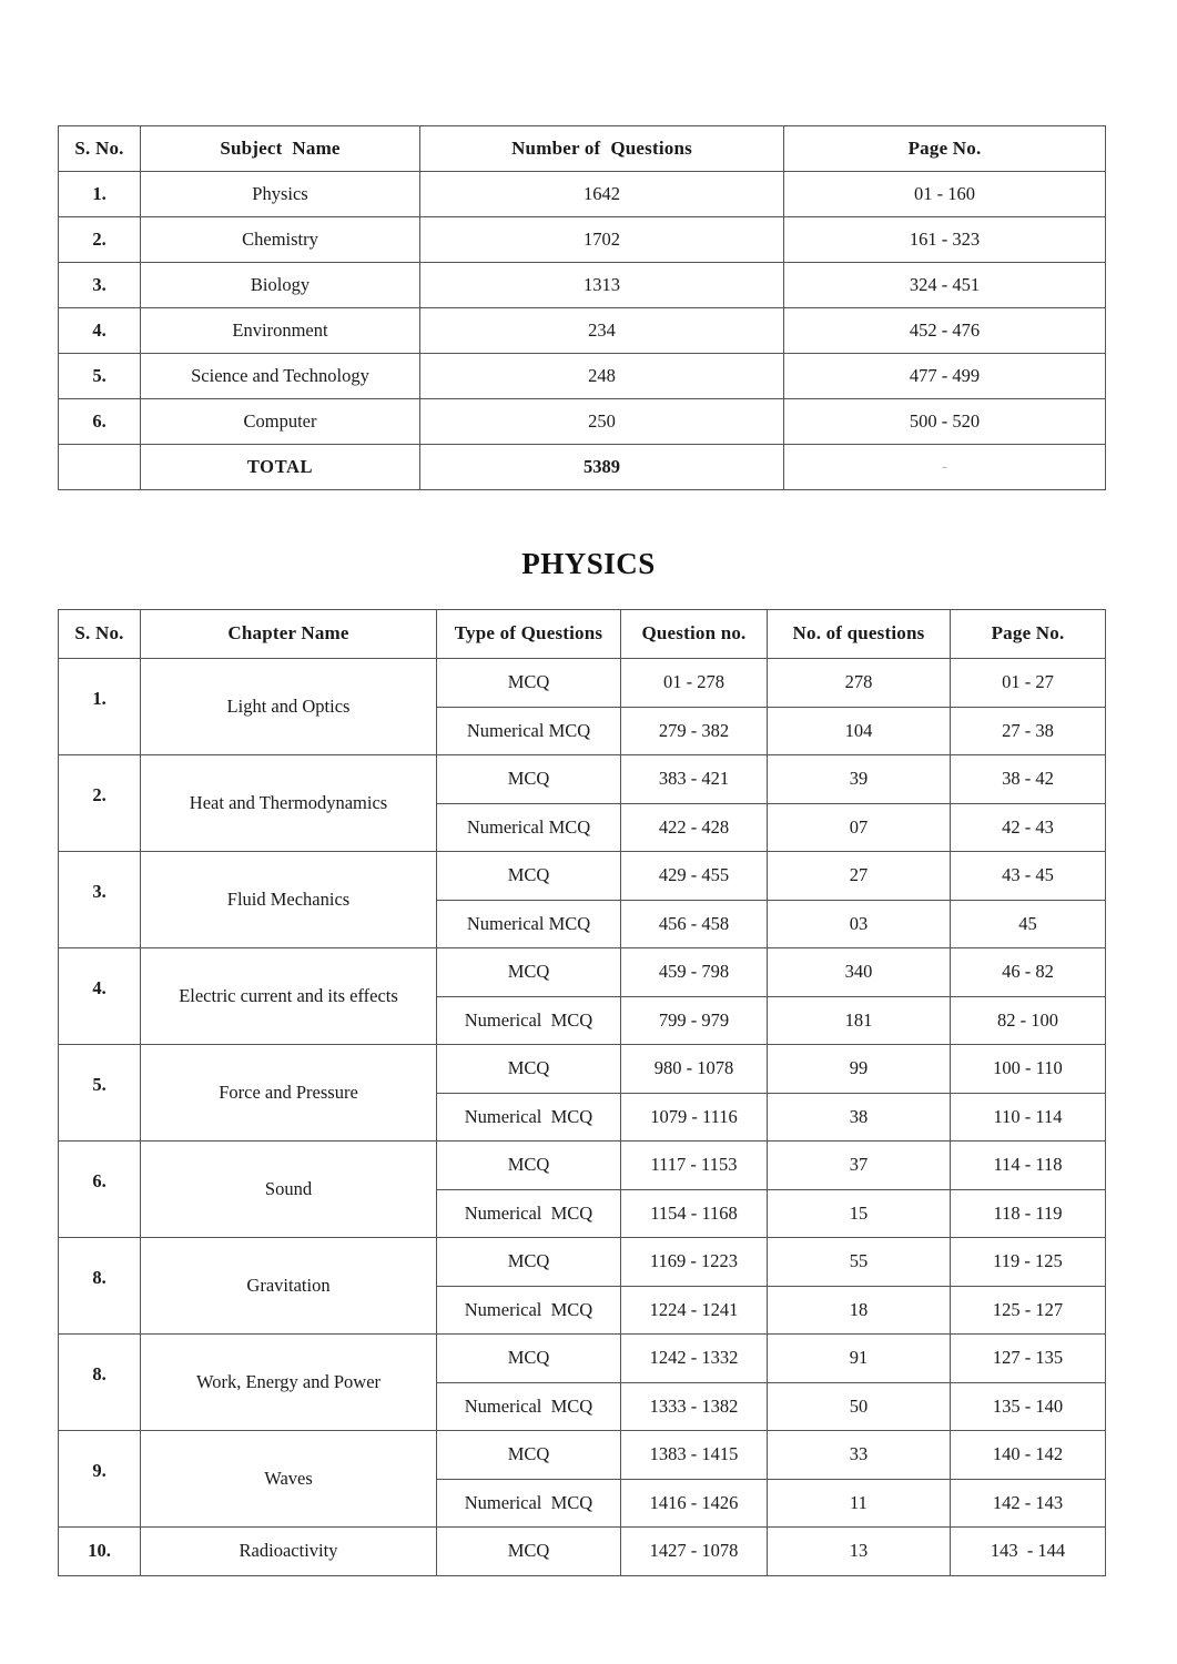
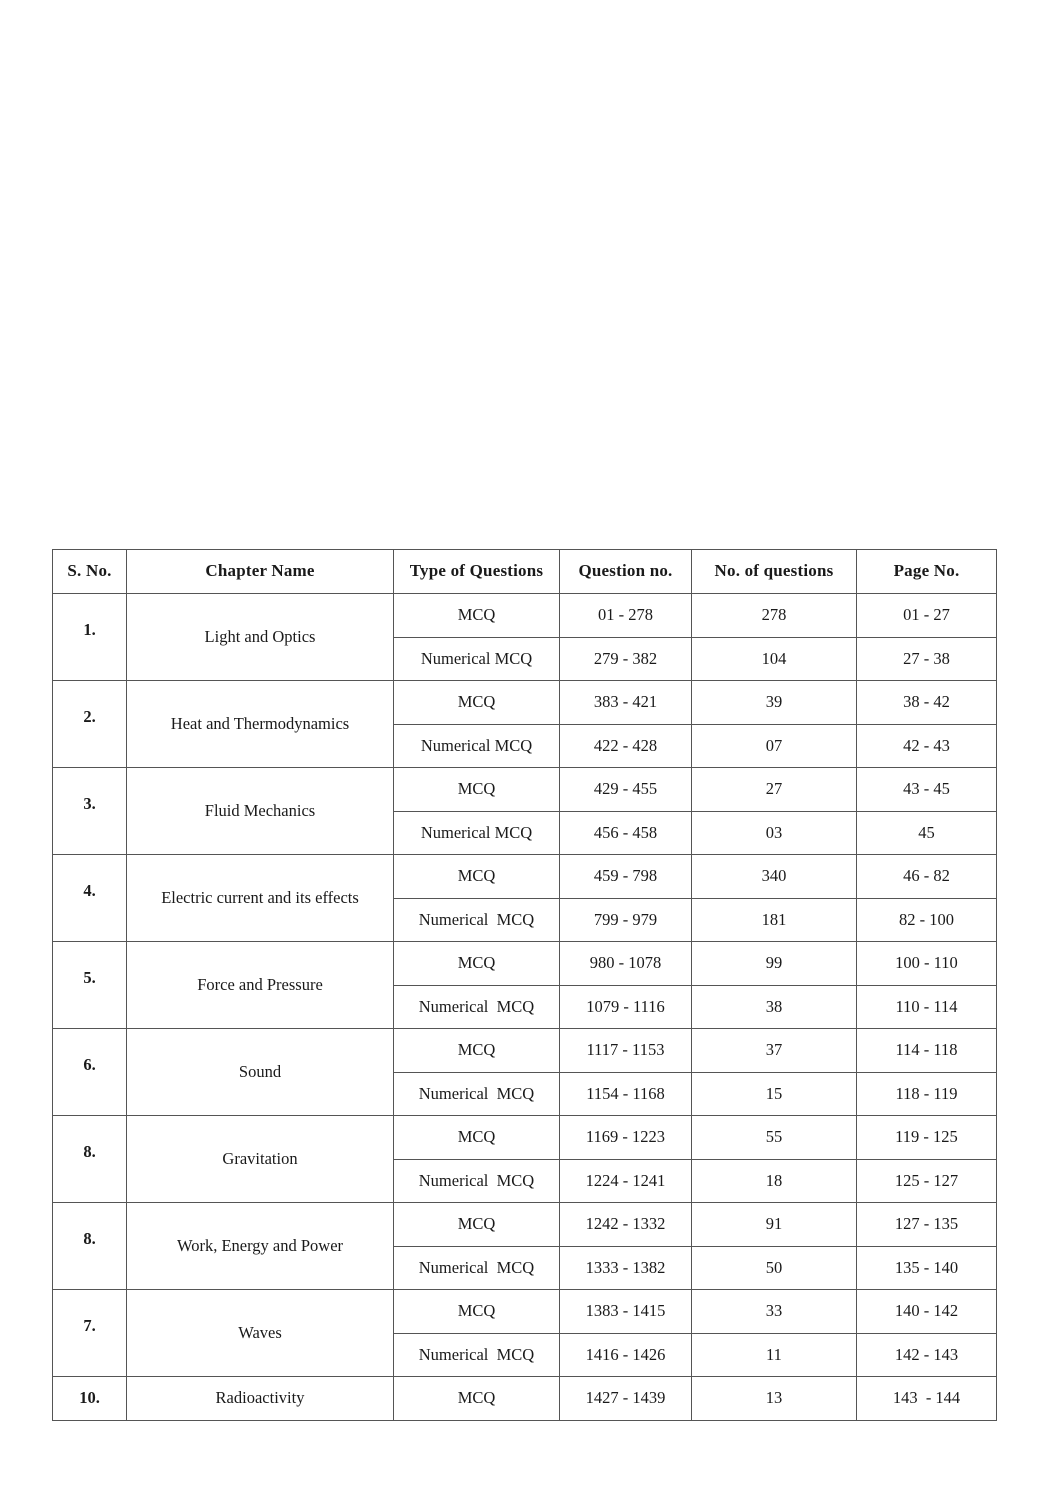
- S. No.	Subject Name	Number of Questions	Page No.
- 1.	Physics	1642	01 - 160
- 2.	Chemistry	1702	161 - 323
- 3.	Biology	1313	324 - 451
- 4.	Environment	234	452 - 476
- 5.	Science and Technology	248	477 - 499
- 6.	Computer	250	500 - 520
- 	TOTAL	5389	-
- PHYSICS
  S. No.	Chapter Name	Type of Questions	Question no.	No. of questions	Page No.
  1.	Light and Optics	MCQ	01 - 278	278	01 - 27
  Numerical MCQ	279 - 382	104	27 - 38
  2.	Heat and Thermodynamics	MCQ	383 - 421	39	38 - 42
  Numerical MCQ	422 - 428	07	42 - 43
  3.	Fluid Mechanics	MCQ	429 - 455	27	43 - 45
  Numerical MCQ	456 - 458	03	45
  4.	Electric current and its effects	MCQ	459 - 798	340	46 - 82
  Numerical MCQ	799 - 979	181	82 - 100
  5.	Force and Pressure	MCQ	980 - 1078	99	100 - 110
  Numerical MCQ	1079 - 1116	38	110 - 114
  6.	Sound	MCQ	1117 - 1153	37	114 - 118
  Numerical MCQ	1154 - 1168	15	118 - 119
  8.	Gravitation	MCQ	1169 - 1223	55	119 - 125
  Numerical MCQ	1224 - 1241	18	125 - 127
  8.	Work, Energy and Power	MCQ	1242 - 1332	91	127 - 135
  Numerical MCQ	1333 - 1382	50	135 - 140
- 9.	Waves	MCQ	1383 - 1415	33	140 - 142
+ 7.	Waves	MCQ	1383 - 1415	33	140 - 142
  Numerical MCQ	1416 - 1426	11	142 - 143
- 10.	Radioactivity	MCQ	1427 - 1078	13	143 - 144
+ 10.	Radioactivity	MCQ	1427 - 1439	13	143 - 144
